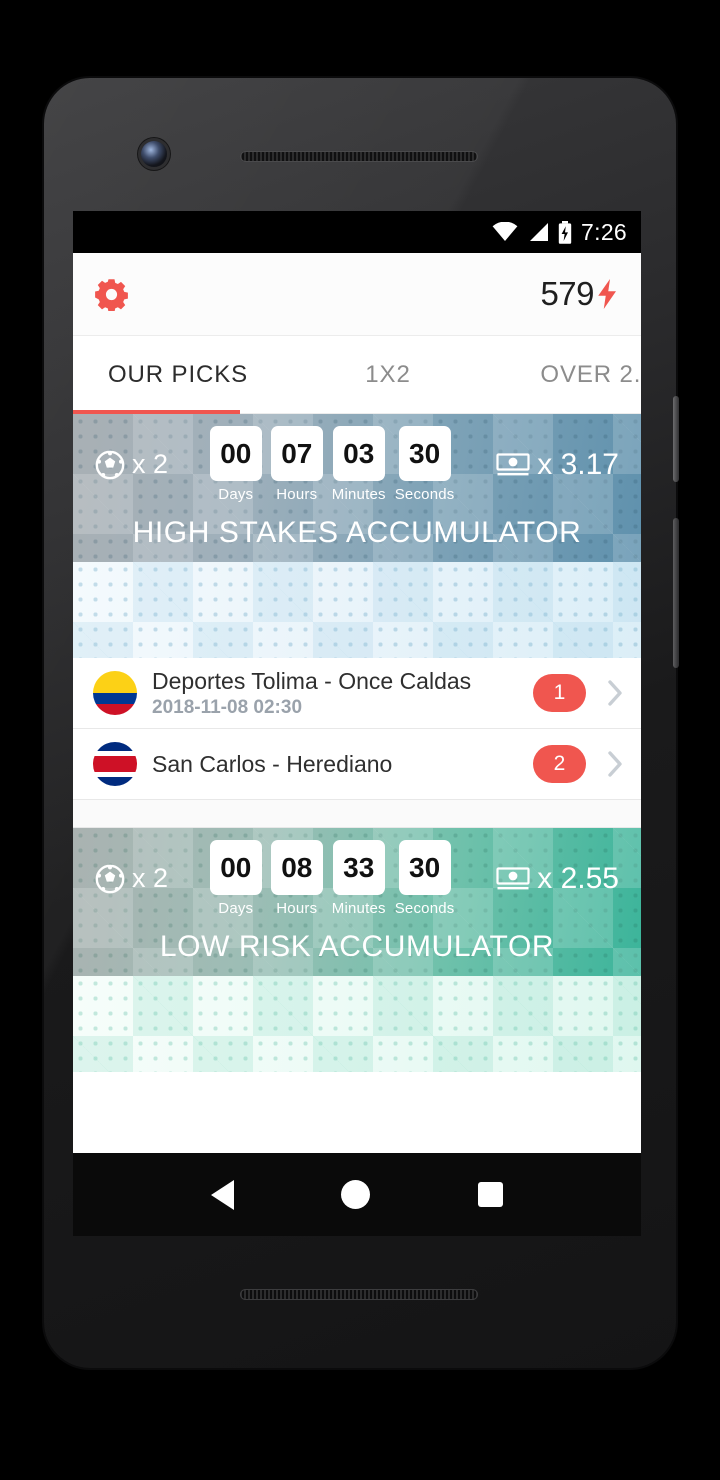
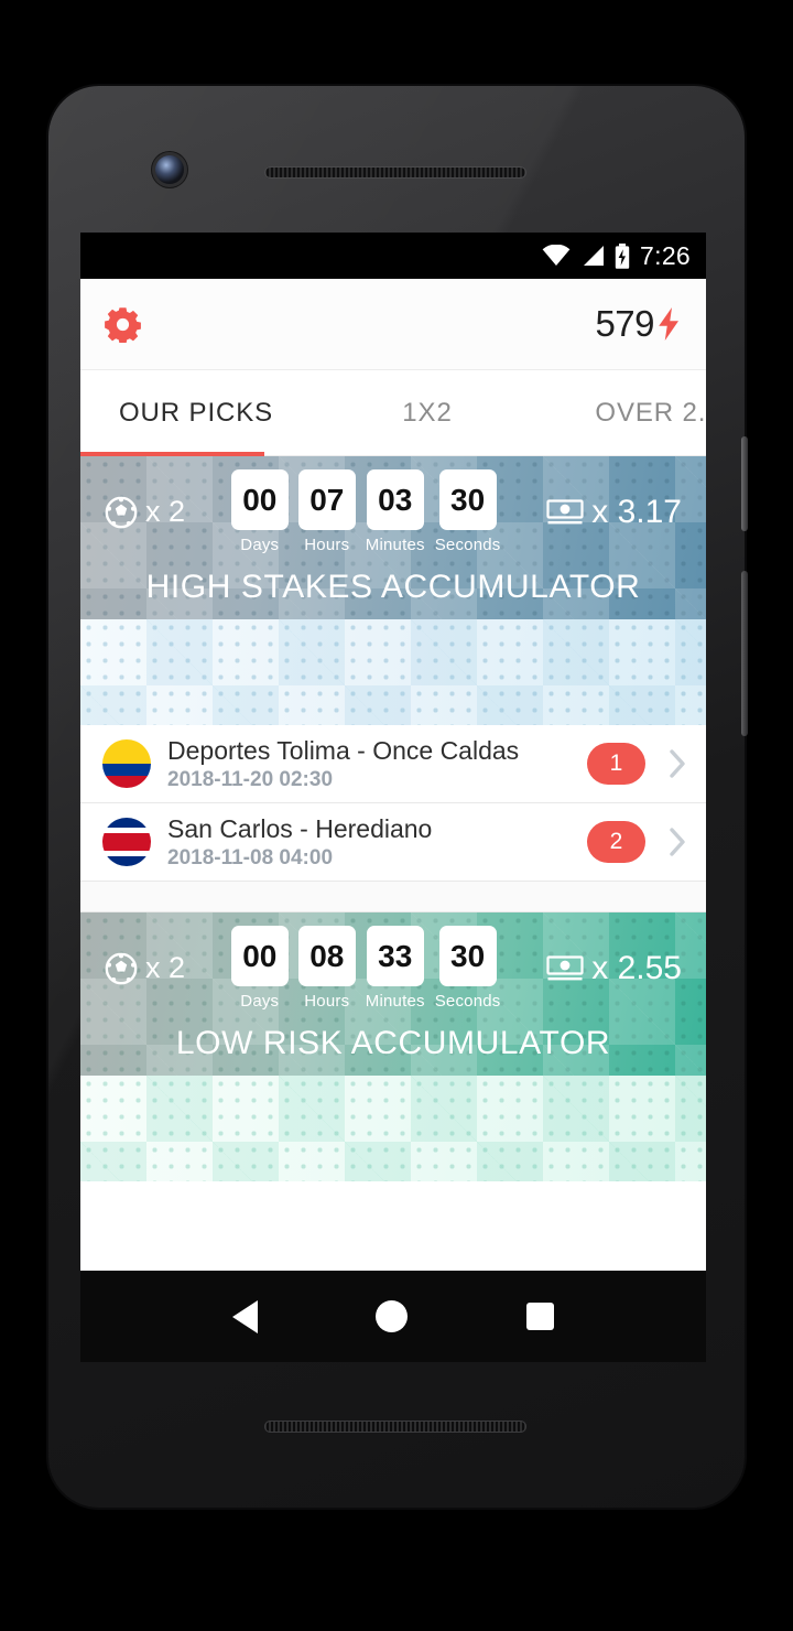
  7:26
  579
  OUR PICKS
  1X2
  OVER 2.
  x 2
  00
  Days
  07
  Hours
  03
  Minutes
  30
  Seconds
  x 3.17
  HIGH STAKES ACCUMULATOR
  Deportes Tolima - Once Caldas
- 2018-11-08 02:30
+ 2018-11-20 02:30
  1
  San Carlos - Herediano
+ 2018-11-08 04:00
  2
  x 2
  00
  Days
  08
  Hours
  33
  Minutes
  30
  Seconds
  x 2.55
  LOW RISK ACCUMULATOR
